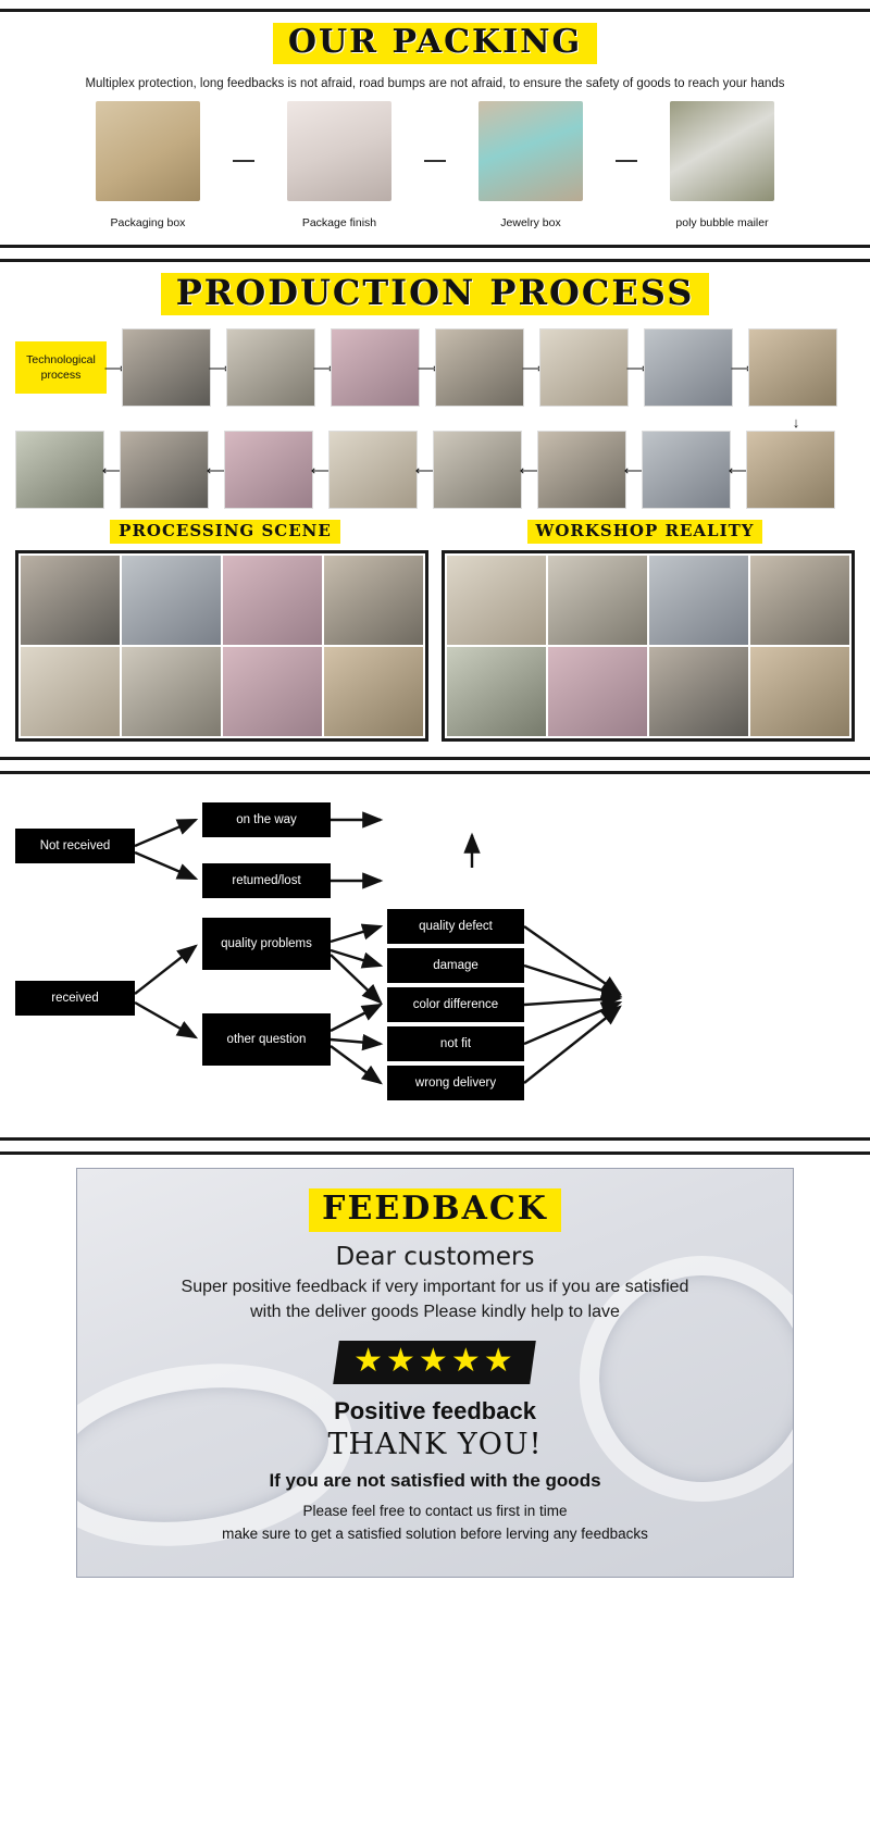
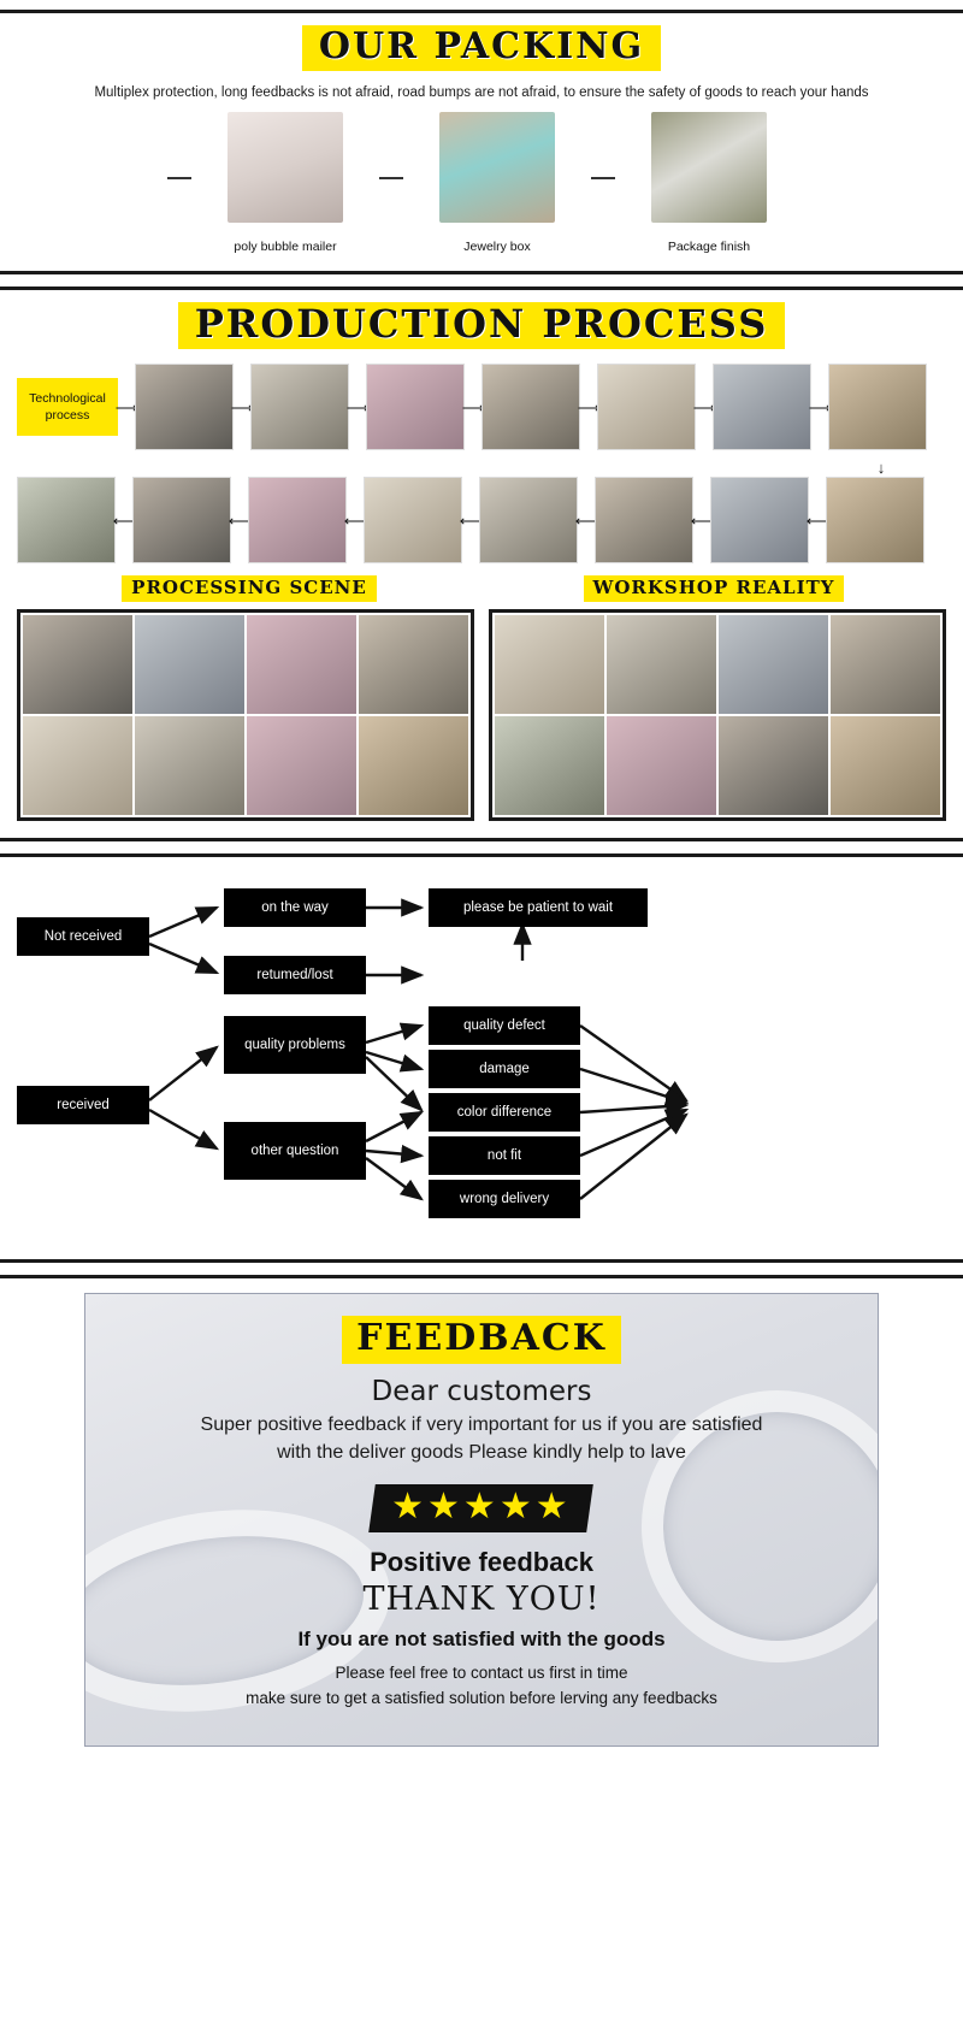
  OUR PACKING
  Multiplex protection, long feedbacks is not afraid, road bumps are not afraid, to ensure the safety of goods to reach your hands
- Packaging box
- Package finish
+ poly bubble mailer
  Jewelry box
- poly bubble mailer
+ Package finish
  PRODUCTION PROCESS
  Technological process
  ⟶
  ⟶
  ⟶
  ⟶
  ⟶
  ⟶
  ⟶
  ↓
  ⟵
  ⟵
  ⟵
  ⟵
  ⟵
  ⟵
  ⟵
  PROCESSING SCENE
  WORKSHOP REALITY
  Not received
  on the way
  retumed/lost
+ please be patient to wait
  received
  quality problems
  other question
  quality defect
  damage
  color difference
  not fit
  wrong delivery
  FEEDBACK
  Dear customers
  Super positive feedback if very important for us if you are satisfied
  with the deliver goods Please kindly help to lave
  Positive feedback
  THANK YOU!
  If you are not satisfied with the goods
  Please feel free to contact us first in time
  make sure to get a satisfied solution before lerving any feedbacks
